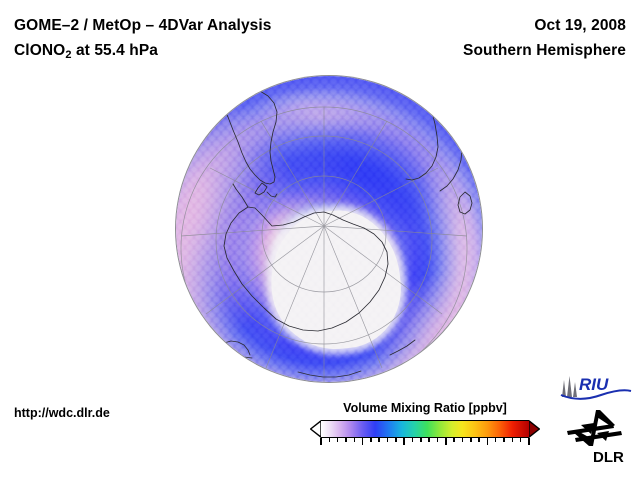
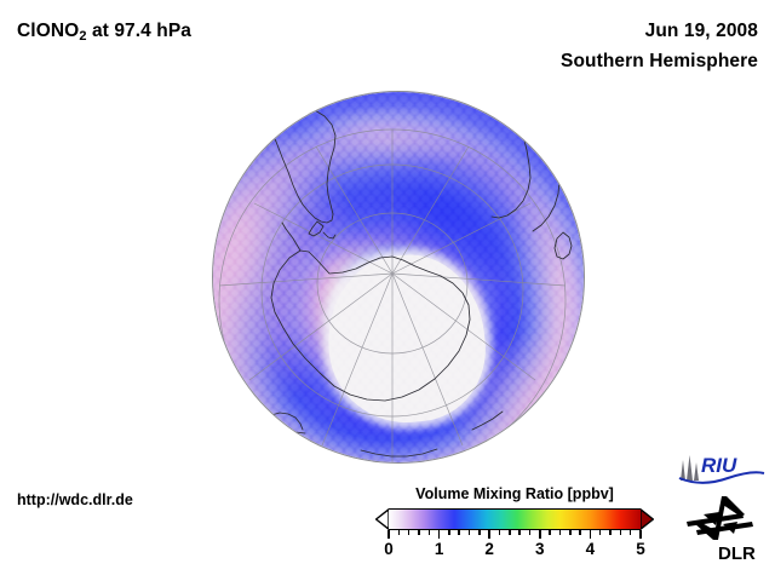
- GOME–2 / MetOp – 4DVar Analysis
- ClONO2 at 55.4 hPa
+ ClONO2 at 97.4 hPa
- Oct 19, 2008
+ Jun 19, 2008
  Southern Hemisphere
  http://wdc.dlr.de
  Volume Mixing Ratio [ppbv]
+ 0
+ 1
+ 2
+ 3
+ 4
+ 5
  RIU
  DLR
